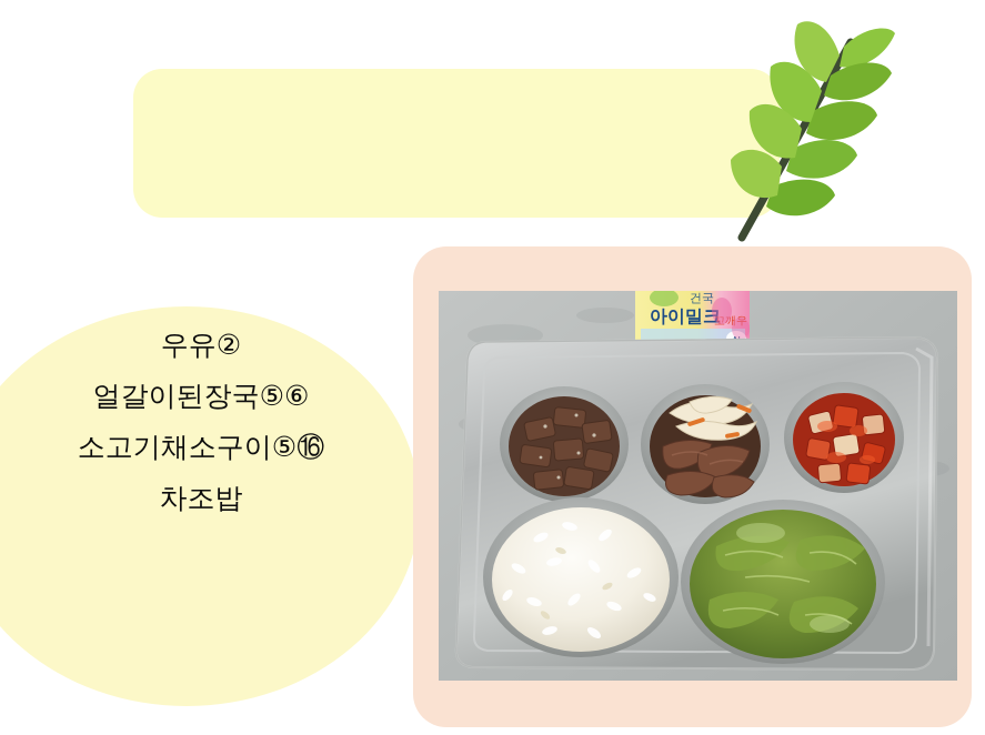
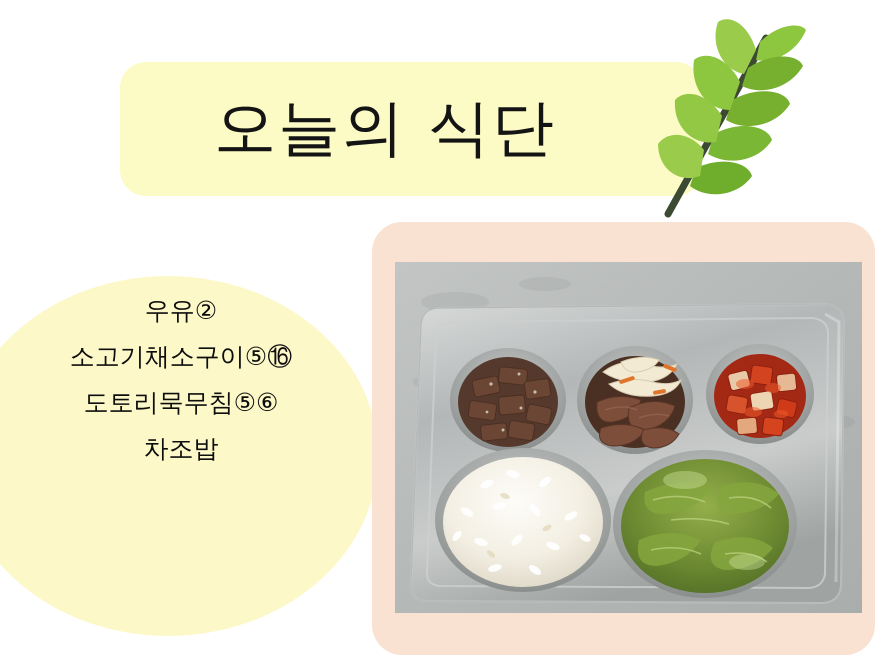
+ 오늘의 식단
  우유②
- 얼갈이된장국⑤⑥
  소고기채소구이⑤⑯
+ 도토리묵무침⑤⑥
  차조밥
- 건국
- 아이밀크
- 꼬깨우
